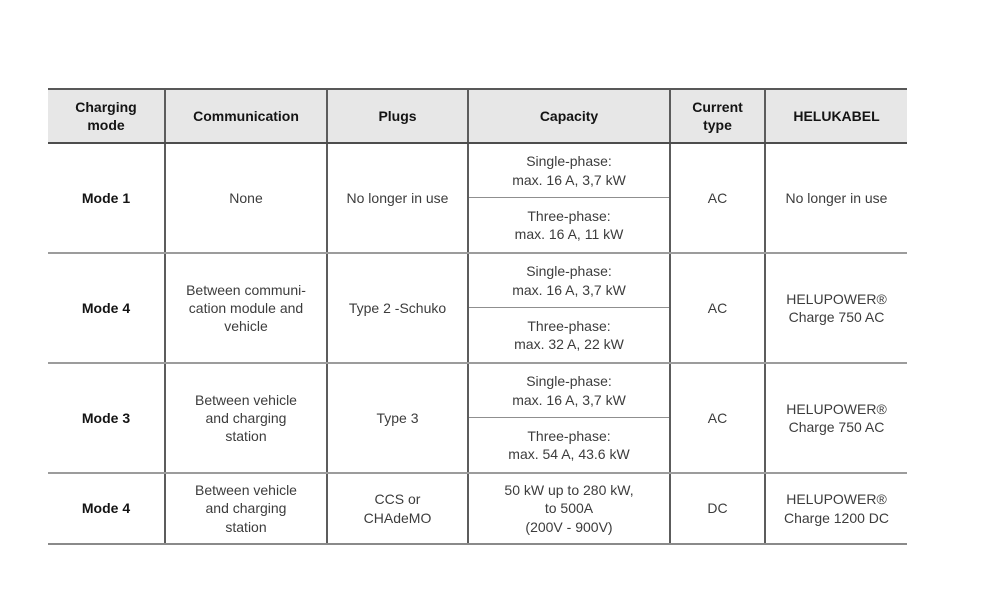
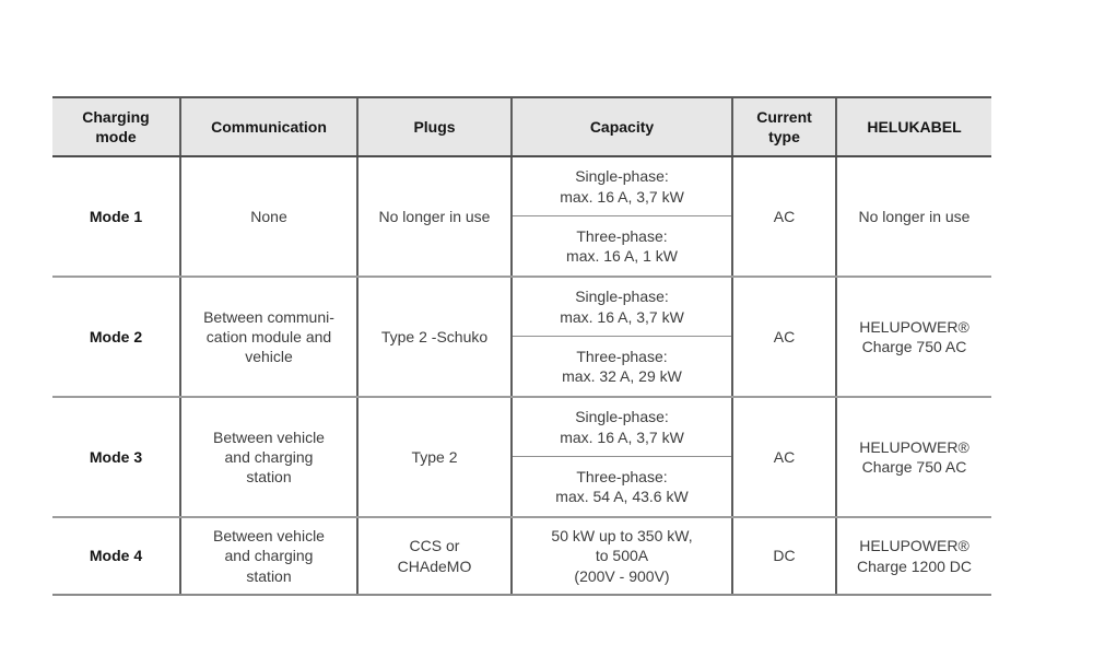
  Charging mode	Communication	Plugs	Capacity	Current type	HELUKABEL
  Mode 1	None	No longer in use	Single-phase: max. 16 A, 3,7 kW	AC	No longer in use
- Three-phase: max. 16 A, 11 kW
+ Three-phase: max. 16 A, 1 kW
- Mode 4	Between communi- cation module and vehicle	Type 2 -Schuko	Single-phase: max. 16 A, 3,7 kW	AC	HELUPOWER® Charge 750 AC
+ Mode 2	Between communi- cation module and vehicle	Type 2 -Schuko	Single-phase: max. 16 A, 3,7 kW	AC	HELUPOWER® Charge 750 AC
- Three-phase: max. 32 A, 22 kW
+ Three-phase: max. 32 A, 29 kW
- Mode 3	Between vehicle and charging station	Type 3	Single-phase: max. 16 A, 3,7 kW	AC	HELUPOWER® Charge 750 AC
+ Mode 3	Between vehicle and charging station	Type 2	Single-phase: max. 16 A, 3,7 kW	AC	HELUPOWER® Charge 750 AC
  Three-phase: max. 54 A, 43.6 kW
- Mode 4	Between vehicle and charging station	CCS or CHAdeMO	50 kW up to 280 kW, to 500A (200V - 900V)	DC	HELUPOWER® Charge 1200 DC
+ Mode 4	Between vehicle and charging station	CCS or CHAdeMO	50 kW up to 350 kW, to 500A (200V - 900V)	DC	HELUPOWER® Charge 1200 DC
